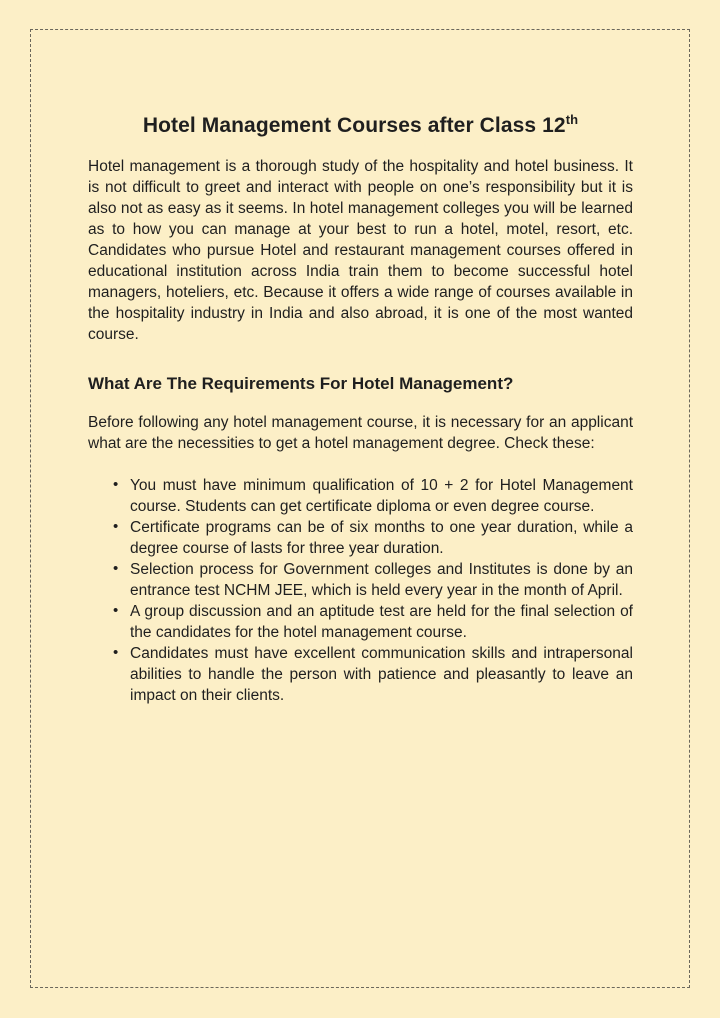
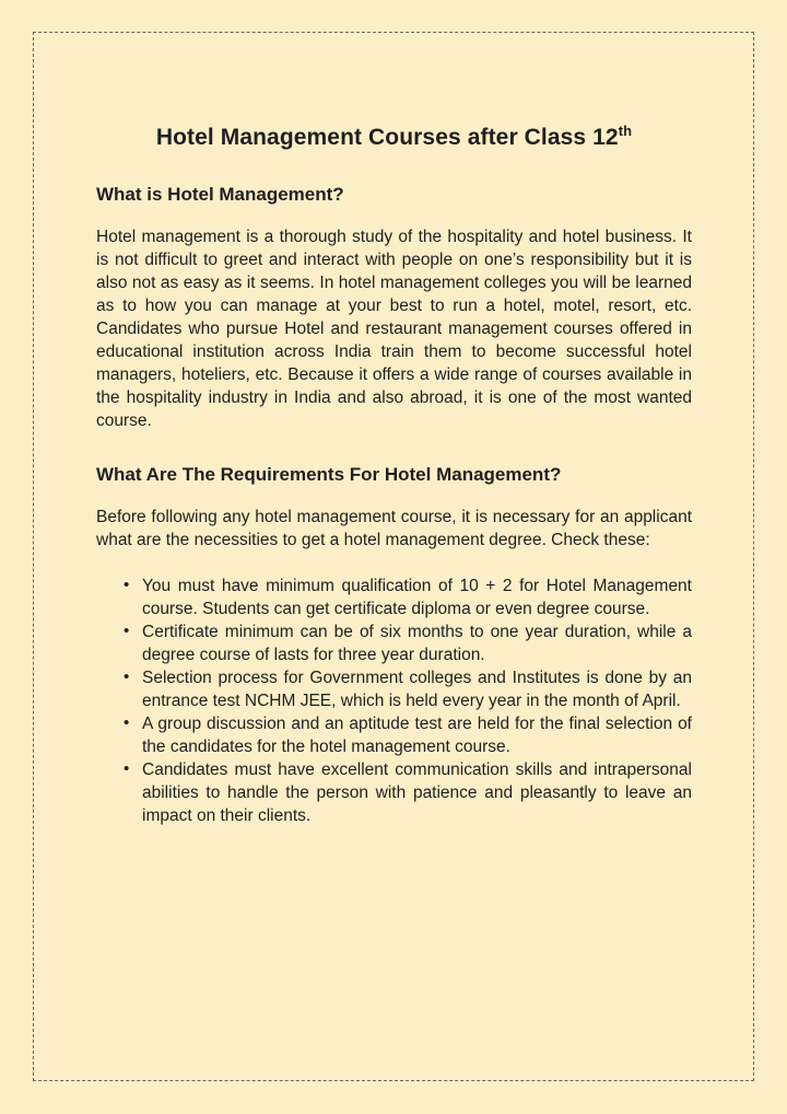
  Hotel Management Courses after Class 12th
+ What is Hotel Management?
  Hotel management is a thorough study of the hospitality and hotel business. It is not difficult to greet and interact with people on one’s responsibility but it is also not as easy as it seems. In hotel management colleges you will be learned as to how you can manage at your best to run a hotel, motel, resort, etc. Candidates who pursue Hotel and restaurant management courses offered in educational institution across India train them to become successful hotel managers, hoteliers, etc. Because it offers a wide range of courses available in the hospitality industry in India and also abroad, it is one of the most wanted course.
  What Are The Requirements For Hotel Management?
  Before following any hotel management course, it is necessary for an applicant what are the necessities to get a hotel management degree. Check these:
  •
  You must have minimum qualification of 10 + 2 for Hotel Management course. Students can get certificate diploma or even degree course.
  •
- Certificate programs can be of six months to one year duration, while a degree course of lasts for three year duration.
+ Certificate minimum can be of six months to one year duration, while a degree course of lasts for three year duration.
  •
  Selection process for Government colleges and Institutes is done by an entrance test NCHM JEE, which is held every year in the month of April.
  •
  A group discussion and an aptitude test are held for the final selection of the candidates for the hotel management course.
  •
  Candidates must have excellent communication skills and intrapersonal abilities to handle the person with patience and pleasantly to leave an impact on their clients.
